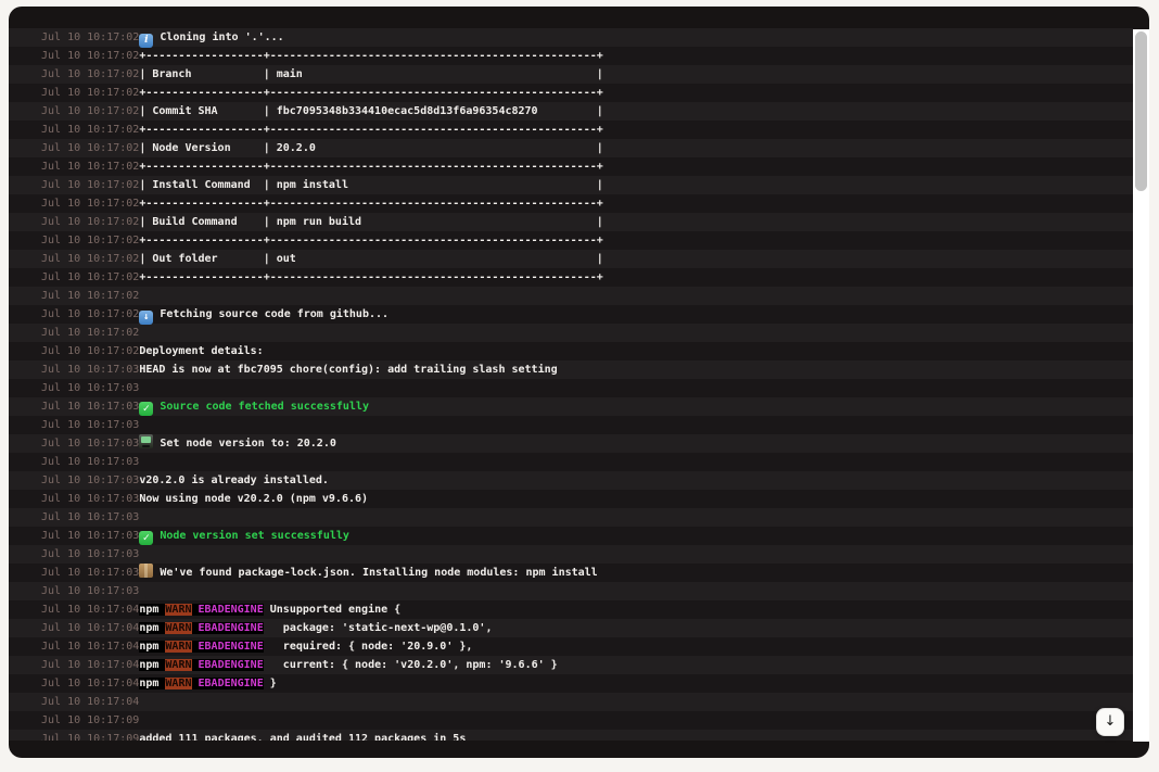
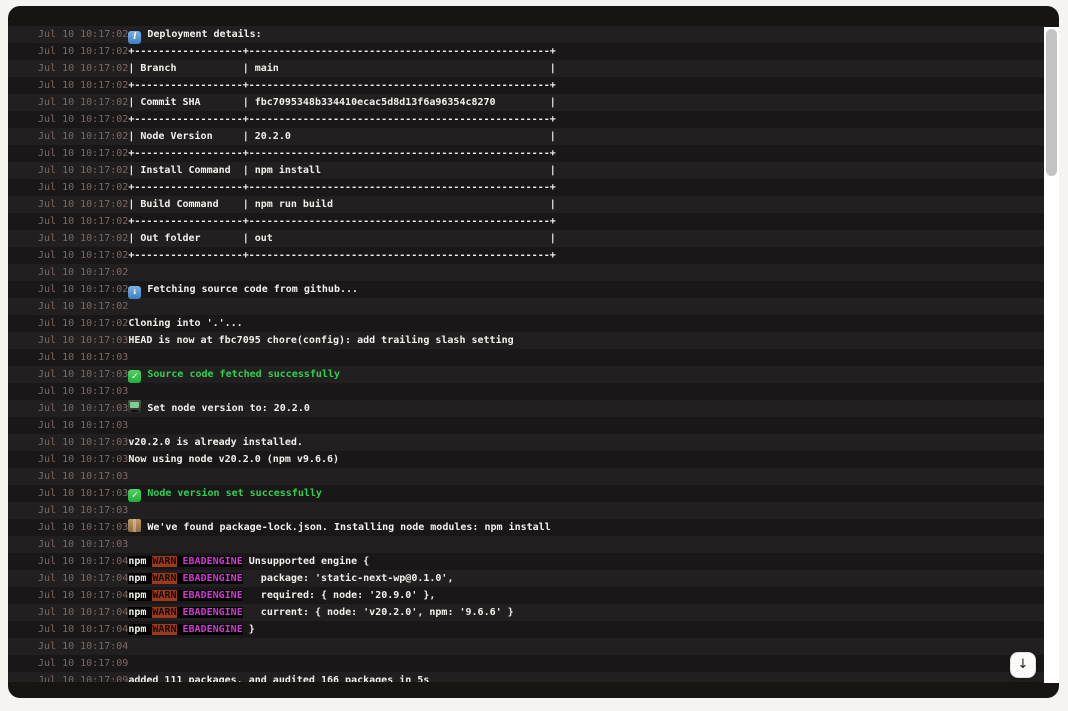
  Jul 10 10:17:02
- i Cloning into '.'...
+ i Deployment details:
  Jul 10 10:17:02
  +------------------+--------------------------------------------------+
  Jul 10 10:17:02
  | Branch | main |
  Jul 10 10:17:02
  +------------------+--------------------------------------------------+
  Jul 10 10:17:02
  | Commit SHA | fbc7095348b334410ecac5d8d13f6a96354c8270 |
  Jul 10 10:17:02
  +------------------+--------------------------------------------------+
  Jul 10 10:17:02
  | Node Version | 20.2.0 |
  Jul 10 10:17:02
  +------------------+--------------------------------------------------+
  Jul 10 10:17:02
  | Install Command | npm install |
  Jul 10 10:17:02
  +------------------+--------------------------------------------------+
  Jul 10 10:17:02
  | Build Command | npm run build |
  Jul 10 10:17:02
  +------------------+--------------------------------------------------+
  Jul 10 10:17:02
  | Out folder | out |
  Jul 10 10:17:02
  +------------------+--------------------------------------------------+
  Jul 10 10:17:02
  Jul 10 10:17:02
  ↓ Fetching source code from github...
  Jul 10 10:17:02
  Jul 10 10:17:02
- Deployment details:
+ Cloning into '.'...
  Jul 10 10:17:03
  HEAD is now at fbc7095 chore(config): add trailing slash setting
  Jul 10 10:17:03
  Jul 10 10:17:03
  ✓ Source code fetched successfully
  Jul 10 10:17:03
  Jul 10 10:17:03
  Set node version to: 20.2.0
  Jul 10 10:17:03
  Jul 10 10:17:03
  v20.2.0 is already installed.
  Jul 10 10:17:03
  Now using node v20.2.0 (npm v9.6.6)
  Jul 10 10:17:03
  Jul 10 10:17:03
  ✓ Node version set successfully
  Jul 10 10:17:03
  Jul 10 10:17:03
  We've found package-lock.json. Installing node modules: npm install
  Jul 10 10:17:03
  Jul 10 10:17:04
  npm WARN EBADENGINE Unsupported engine {
  Jul 10 10:17:04
  npm WARN EBADENGINE package: 'static-next-wp@0.1.0',
  Jul 10 10:17:04
  npm WARN EBADENGINE required: { node: '20.9.0' },
  Jul 10 10:17:04
  npm WARN EBADENGINE current: { node: 'v20.2.0', npm: '9.6.6' }
  Jul 10 10:17:04
  npm WARN EBADENGINE }
  Jul 10 10:17:04
  Jul 10 10:17:09
  Jul 10 10:17:09
- added 111 packages, and audited 112 packages in 5s
+ added 111 packages, and audited 166 packages in 5s
  ↓
